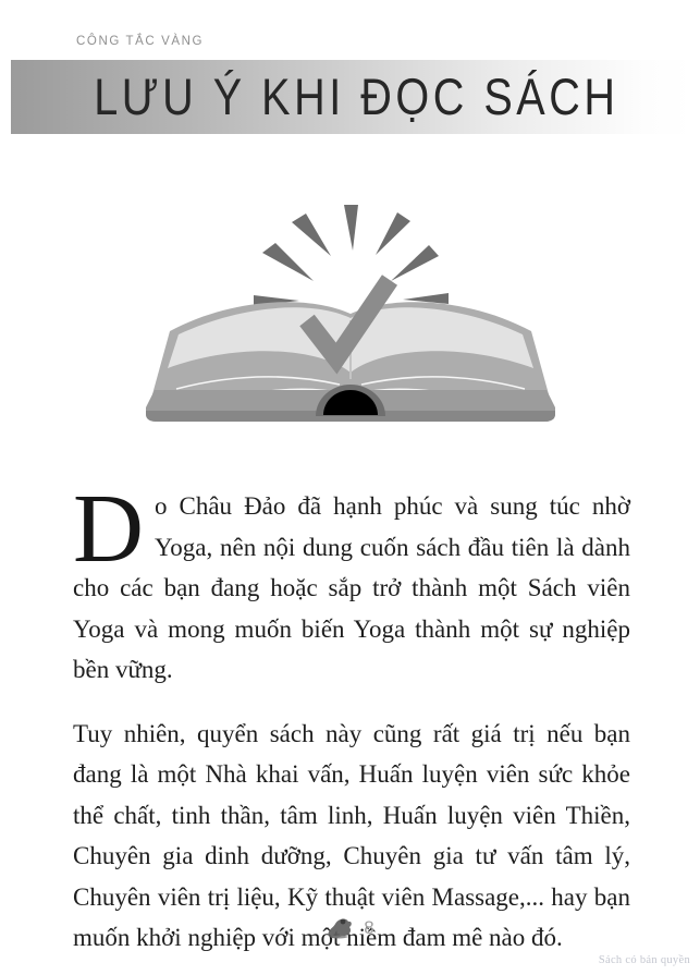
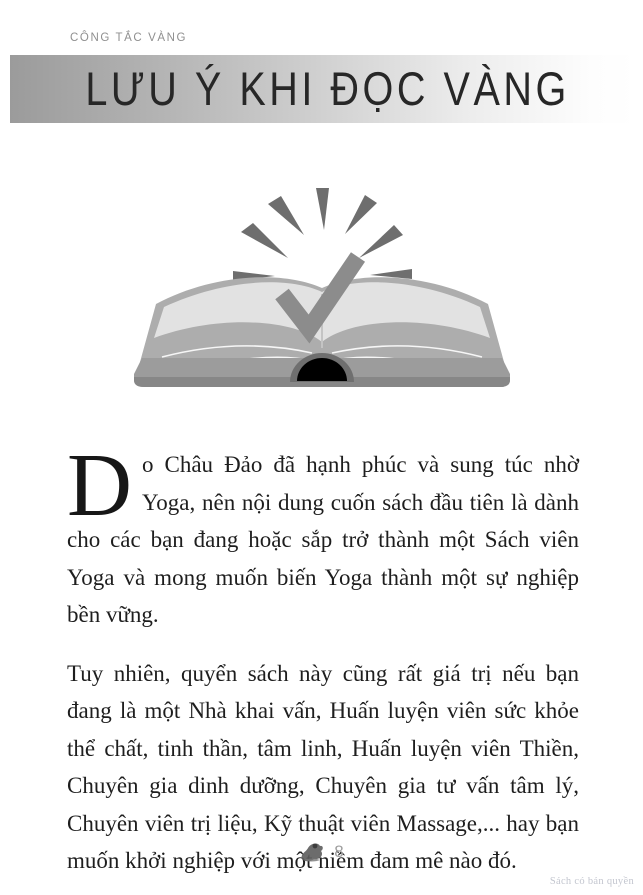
  CÔNG TẮC VÀNG
- LƯU Ý KHI ĐỌC SÁCH
+ LƯU Ý KHI ĐỌC VÀNG
  D
  o Châu Đảo đã hạnh phúc và sung túc nhờ Yoga, nên nội dung cuốn sách đầu tiên là dành cho các bạn đang hoặc sắp trở thành một Sách viên Yoga và mong muốn biến Yoga thành một sự nghiệp bền vững.
  Tuy nhiên, quyển sách này cũng rất giá trị nếu bạn đang là một Nhà khai vấn, Huấn luyện viên sức khỏe thể chất, tinh thần, tâm linh, Huấn luyện viên Thiền, Chuyên gia dinh dưỡng, Chuyên gia tư vấn tâm lý, Chuyên viên trị liệu, Kỹ thuật viên Massage,... hay bạn muốn khởi nghiệp với mộ niềm đam mê nào đó.
  8
  Sách có bản quyền
